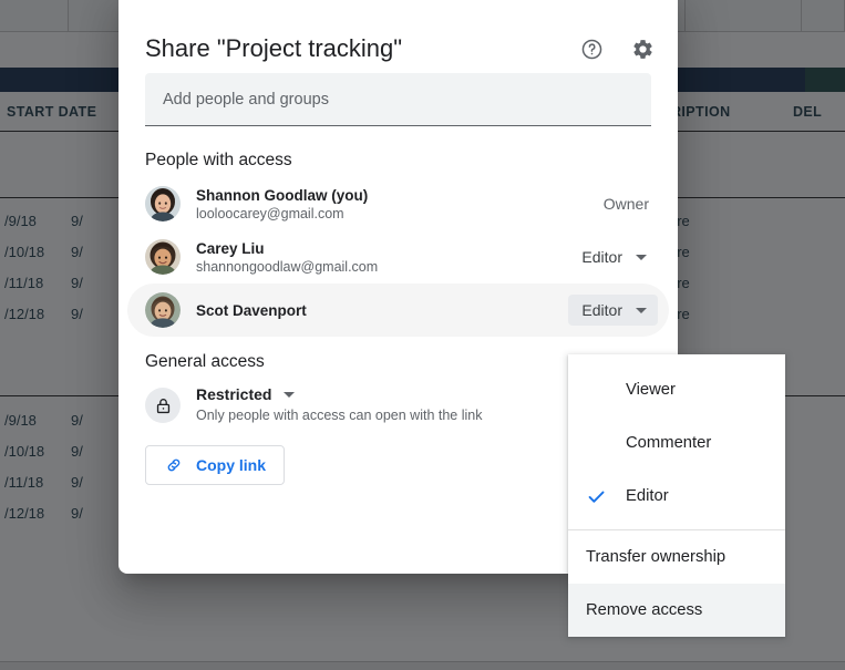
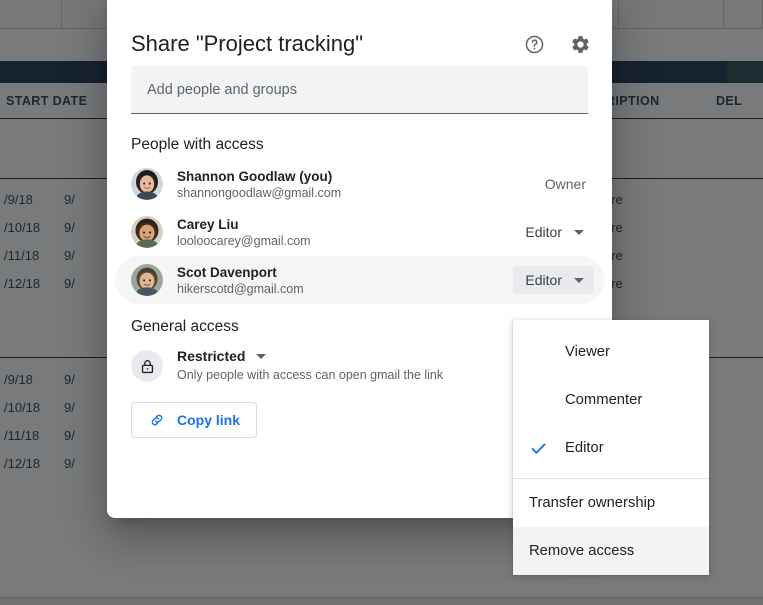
  START DATE
  IPTION
  DEL
  /9/18
  9/
  /10/18
  9/
  /11/18
  9/
  /12/18
  9/
  /9/18
  9/
  /10/18
  9/
  /11/18
  9/
  /12/18
  9/
  Share "Project tracking"
  Add people and groups
  People with access
  Shannon Goodlaw (you)
- looloocarey@gmail.com
+ shannongoodlaw@gmail.com
  Owner
  Carey Liu
- shannongoodlaw@gmail.com
+ looloocarey@gmail.com
  Editor
  Scot Davenport
+ hikerscotd@gmail.com
  Editor
  General access
  Restricted
- Only people with access can open with the link
+ Only people with access can open gmail the link
  Copy link
  Viewer
  Commenter
  Editor
  Transfer ownership
  Remove access
